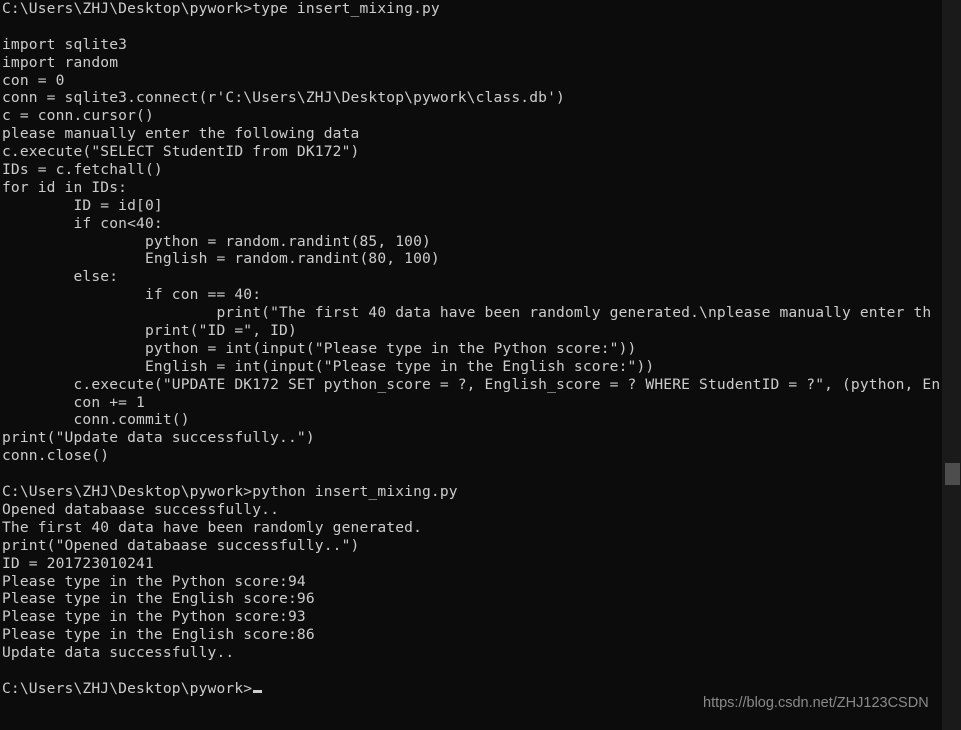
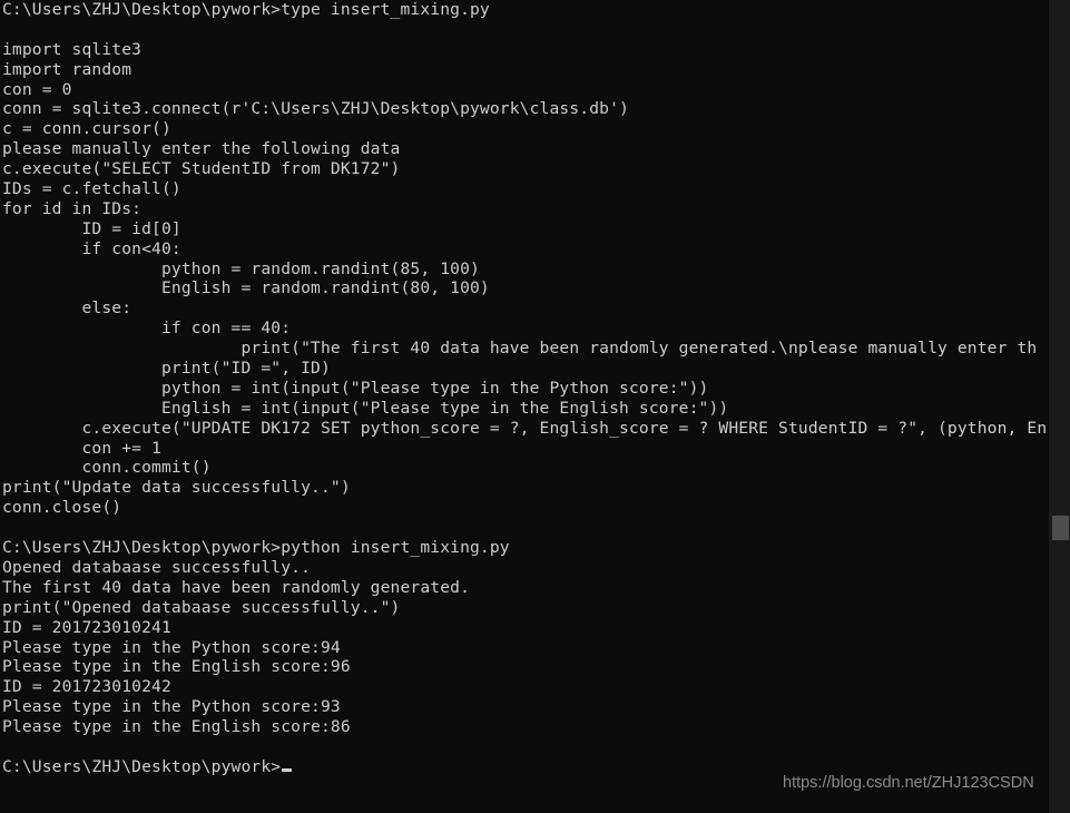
  C:\Users\ZHJ\Desktop\pywork>type insert_mixing.py
  import sqlite3
  import random
  con = 0
  conn = sqlite3.connect(r'C:\Users\ZHJ\Desktop\pywork\class.db')
  c = conn.cursor()
  please manually enter the following data
  c.execute("SELECT StudentID from DK172")
  IDs = c.fetchall()
  for id in IDs:
  ID = id[0]
  if con<40:
  python = random.randint(85, 100)
  English = random.randint(80, 100)
  else:
  if con == 40:
  print("The first 40 data have been randomly generated.\nplease manually enter th
  print("ID =", ID)
  python = int(input("Please type in the Python score:"))
  English = int(input("Please type in the English score:"))
  c.execute("UPDATE DK172 SET python_score = ?, English_score = ? WHERE StudentID = ?", (python, En
  con += 1
  conn.commit()
  print("Update data successfully..")
  conn.close()
  C:\Users\ZHJ\Desktop\pywork>python insert_mixing.py
  Opened databaase successfully..
  The first 40 data have been randomly generated.
  print("Opened databaase successfully..")
  ID = 201723010241
  Please type in the Python score:94
  Please type in the English score:96
+ ID = 201723010242
  Please type in the Python score:93
  Please type in the English score:86
- Update data successfully..
  C:\Users\ZHJ\Desktop\pywork>
  https://blog.csdn.net/ZHJ123CSDN
